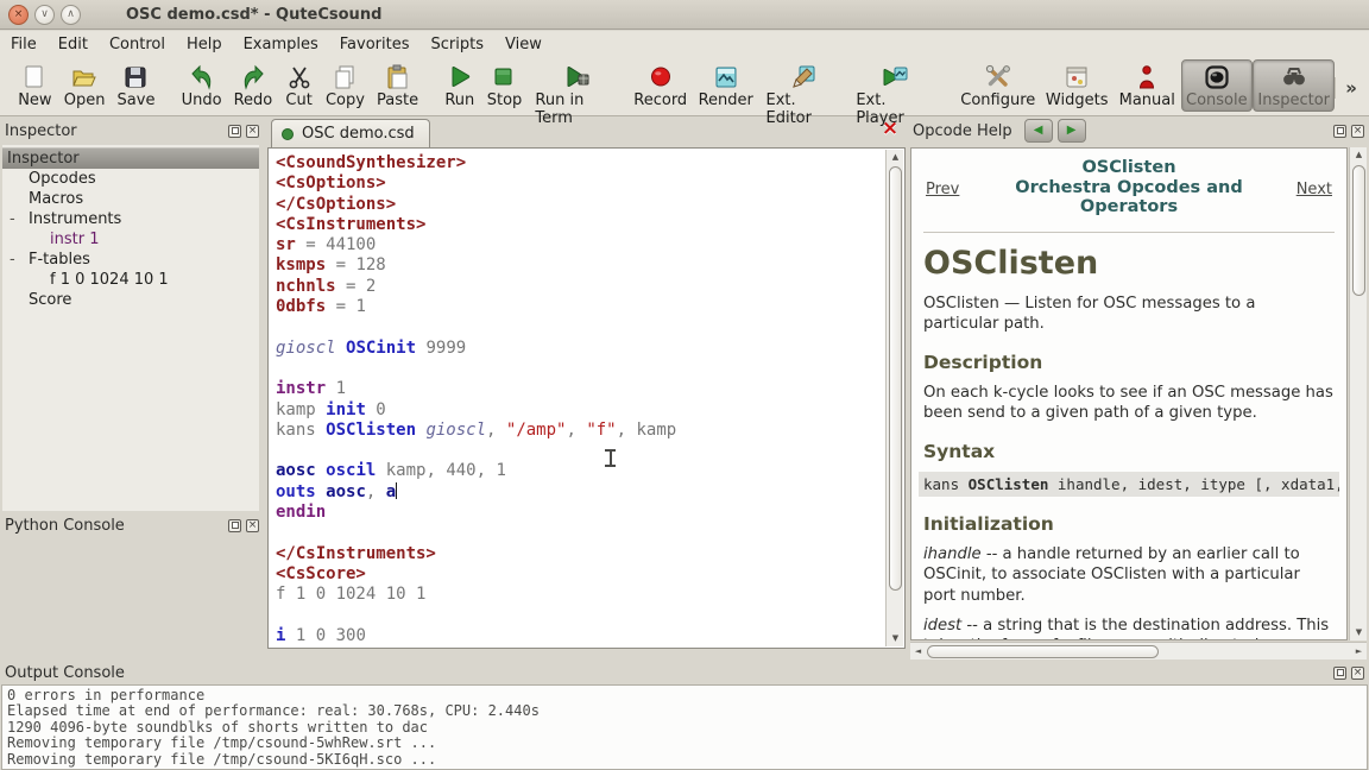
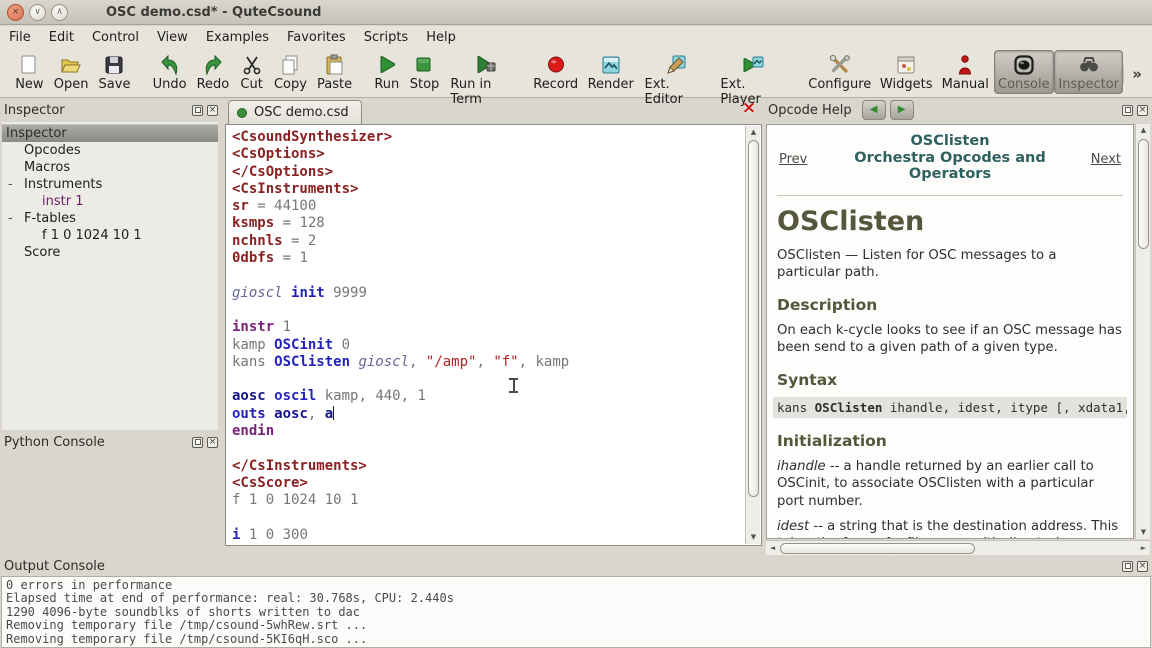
  ×
  ∨
  ∧
  OSC demo.csd* - QuteCsound
  File
  Edit
  Control
- Help
+ View
  Examples
  Favorites
  Scripts
- View
+ Help
  New
  Open
  Save
  Undo
  Redo
  Cut
  Copy
  Paste
  Run
  Stop
  Run in Term
  Record
  Render
  Ext. Editor
  Ext. Player
  Configure
  Widgets
  Manual
  Console
  Inspector
  »
  Inspector
  ×
  Inspector
  Opcodes
  Macros
  -
  Instruments
  instr 1
  -
  F-tables
  f 1 0 1024 10 1
  Score
  Python Console
  ×
  OSC demo.csd
  ×
  <CsoundSynthesizer>
  <CsOptions>
  </CsOptions>
  <CsInstruments>
  sr = 44100
  ksmps = 128
  nchnls = 2
  0dbfs = 1
- gioscl OSCinit 9999
+ gioscl init 9999
  instr 1
- kamp init 0
+ kamp OSCinit 0
  kans OSClisten gioscl, "/amp", "f", kamp
  aosc oscil kamp, 440, 1
  outs aosc, a
  endin
  </CsInstruments>
  <CsScore>
  f 1 0 1024 10 1
  i 1 0 300
  ▲
  ▼
  Opcode Help
  ◀
  ▶
  ×
  Prev
  OSClisten
  Orchestra Opcodes and
  Operators
  Next
  OSClisten
  OSClisten — Listen for OSC messages to a particular path.
  Description
  On each k-cycle looks to see if an OSC message has been send to a given path of a given type.
  Syntax
  kans OSClisten ihandle, idest, itype [, xdata1,
  Initialization
  ihandle -- a handle returned by an earlier call to OSCinit, to associate OSClisten with a particular port number.
  ▲
  ▼
  ◄
  ►
  Output Console
  ×
  0 errors in performance
  Elapsed time at end of performance: real: 30.768s, CPU: 2.440s
  1290 4096-byte soundblks of shorts written to dac
  Removing temporary file /tmp/csound-5whRew.srt ...
  Removing temporary file /tmp/csound-5KI6qH.sco ...
